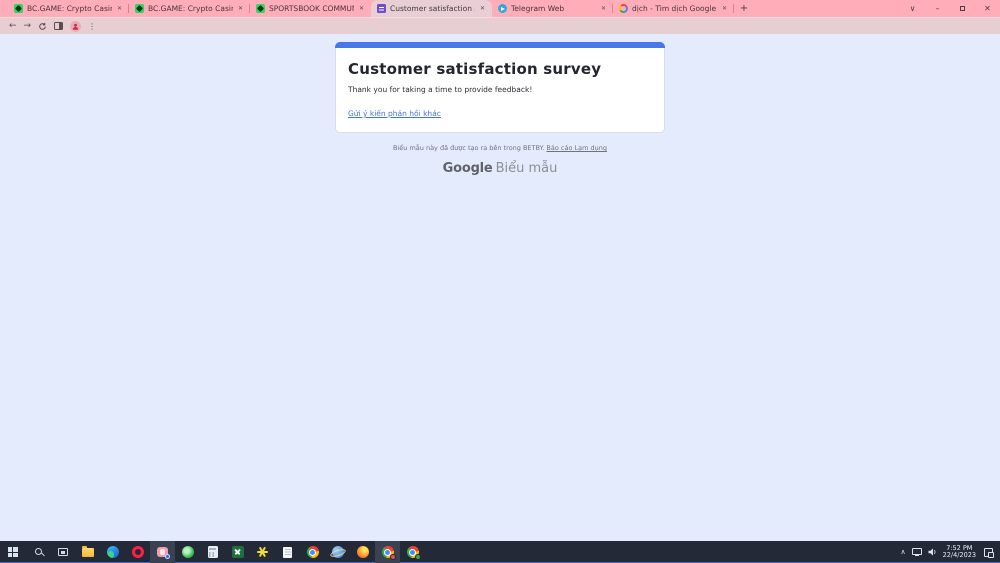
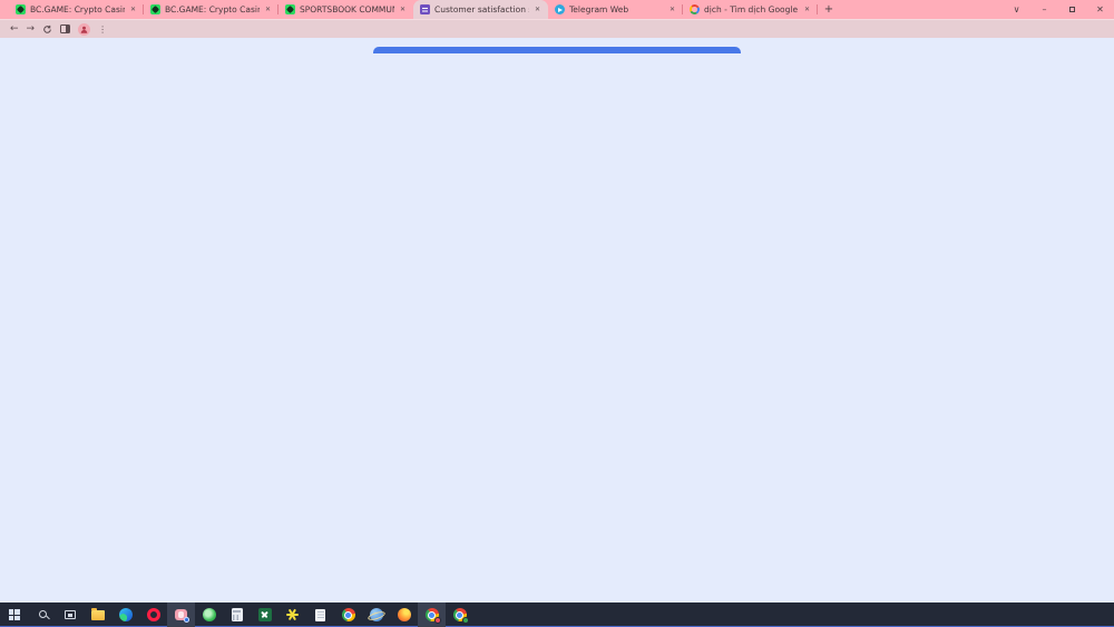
  BC.GAME: Crypto Casi
  BC.GAME: Crypto Casi
  Customer satisfaction
  Telegram Web
  dịch - Tìm dịch Google
  +
  ∨
  –
  ✕
  ←
  →
  ⋮
- Customer satisfaction survey
- Thank you for taking a time to provide feedback!
- Gửi ý kiến phản hồi khác
- Biểu mẫu này đã được tạo ra bên trong BETBY. Báo cáo Lạm dụng
- Google Biểu mẫu
- ∧
- 7:52 PM
- 22/4/2023
